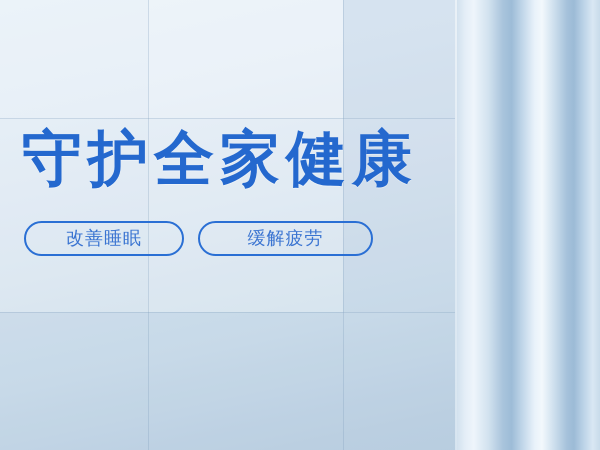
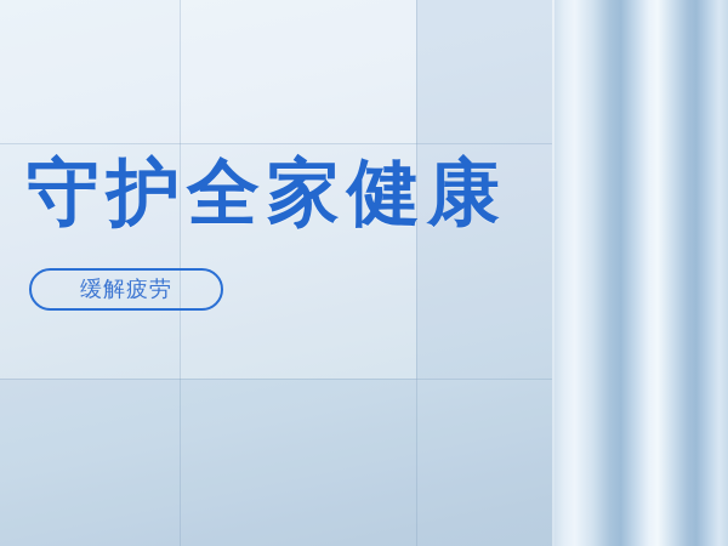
  守护全家健康
- 改善睡眠
  缓解疲劳
